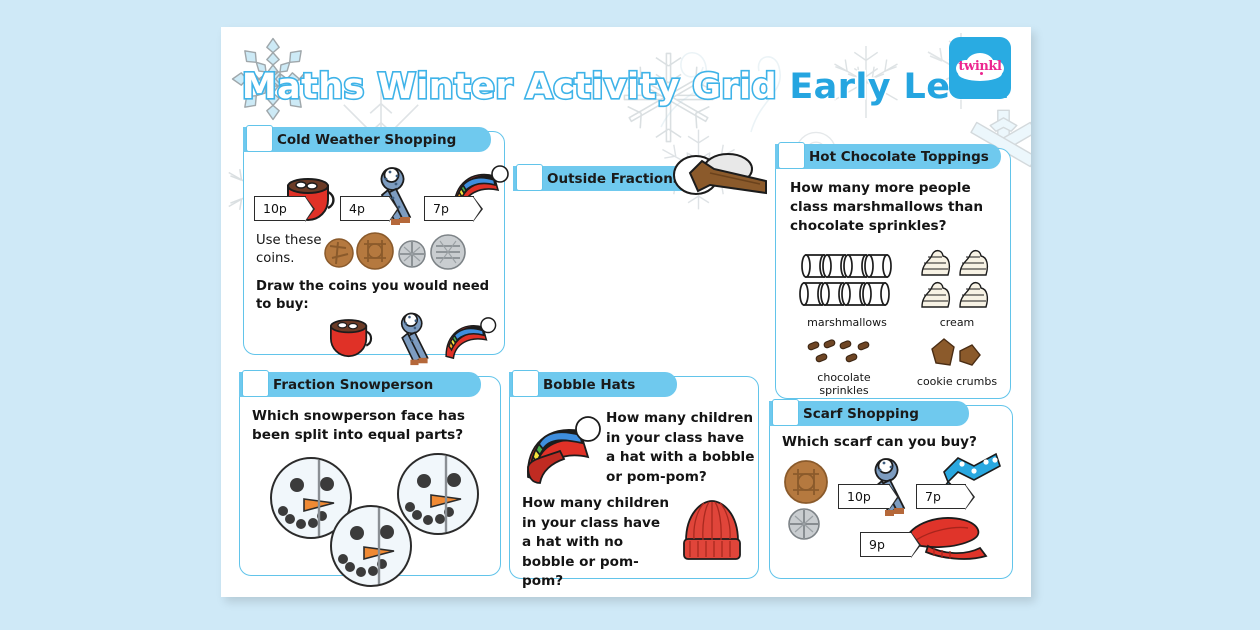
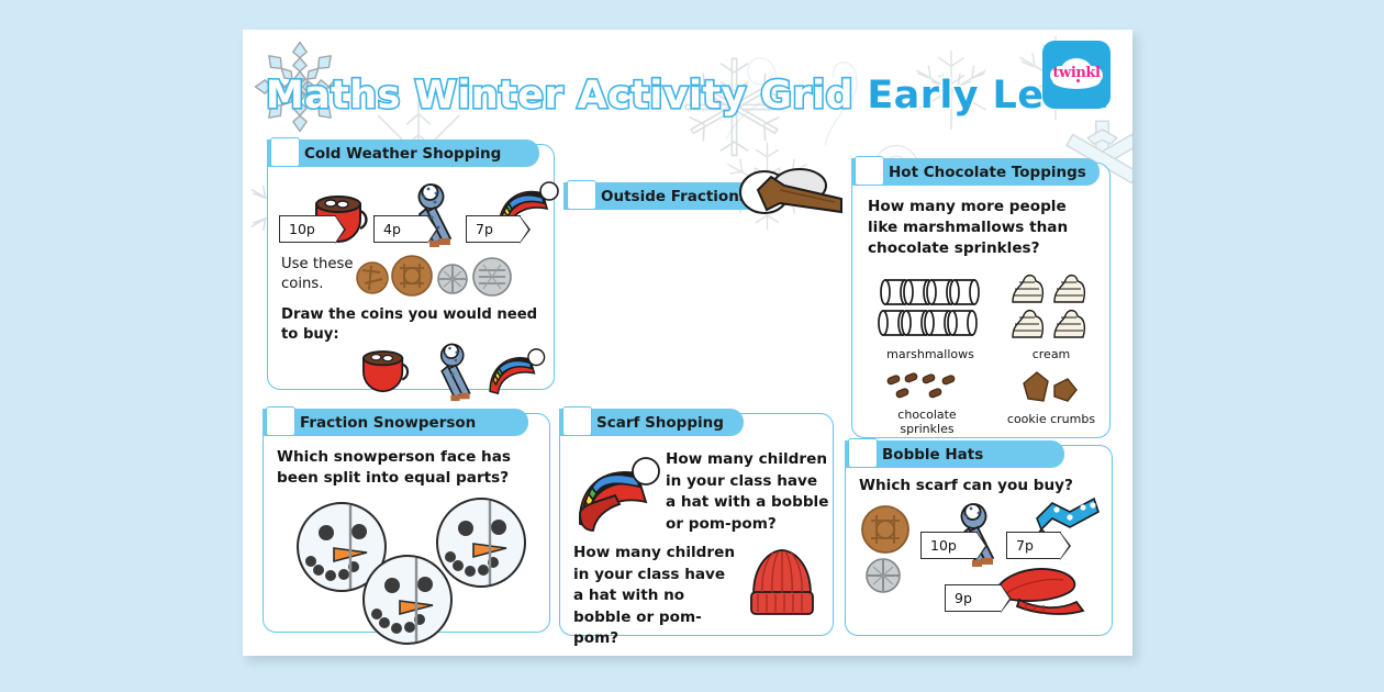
  Maths Winter Activity Grid Early Le
  twinkl
  10p
  4p
  7p
  Use these coins.
  Draw the coins you would need to buy:
  Cold Weather Shopping
  Outside Fraction
- How many more people class marshmallows than chocolate sprinkles?
+ How many more people like marshmallows than chocolate sprinkles?
  marshmallows
  cream
  chocolate sprinkles
  cookie crumbs
  Hot Chocolate Toppings
  Which snowperson face has been split into equal parts?
  Fraction Snowperson
  How many children in your class have a hat with a bobble or pom-pom?
  How many children in your class have a hat with no bobble or pom-pom?
- Bobble Hats
+ Scarf Shopping
  Which scarf can you buy?
  10p
  7p
  9p
- Scarf Shopping
+ Bobble Hats
